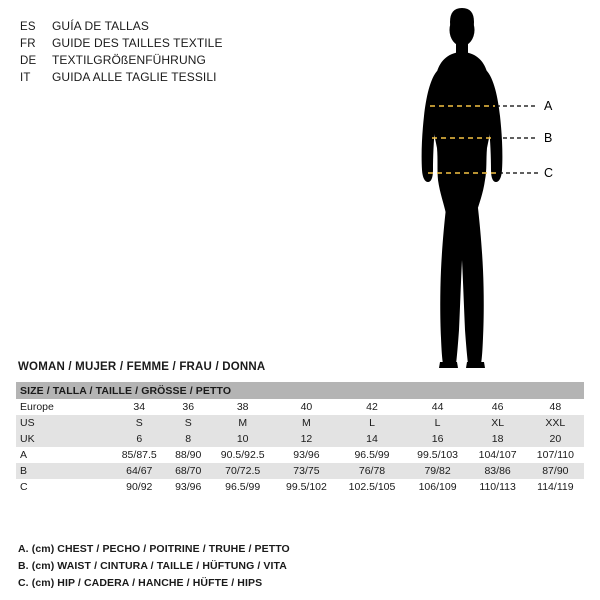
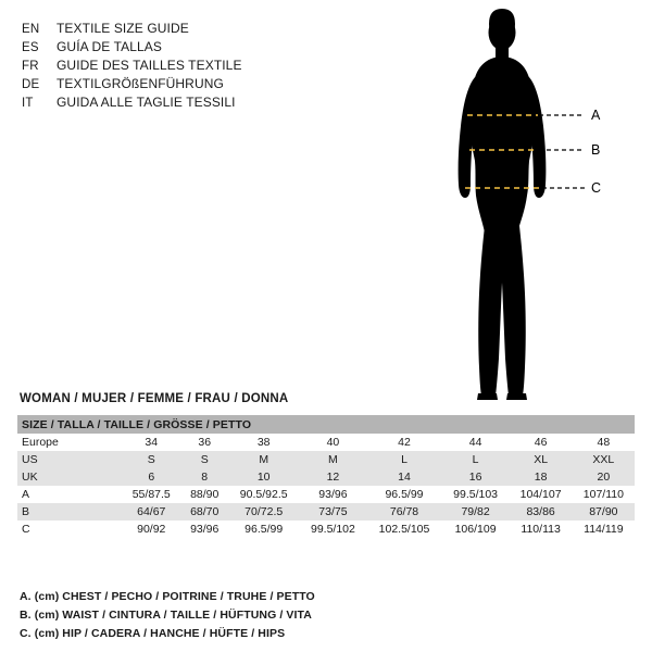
+ EN
+ TEXTILE SIZE GUIDE
  ES
  GUÍA DE TALLAS
  FR
  GUIDE DES TAILLES TEXTILE
  DE
  TEXTILGRÖßENFÜHRUNG
  IT
  GUIDA ALLE TAGLIE TESSILI
  A
  B
  C
  WOMAN / MUJER / FEMME / FRAU / DONNA
  SIZE / TALLA / TAILLE / GRÖSSE / PETTO
  Europe	34	36	38	40	42	44	46	48
  US	S	S	M	M	L	L	XL	XXL
  UK	6	8	10	12	14	16	18	20
- A	85/87.5	88/90	90.5/92.5	93/96	96.5/99	99.5/103	104/107	107/110
+ A	55/87.5	88/90	90.5/92.5	93/96	96.5/99	99.5/103	104/107	107/110
  B	64/67	68/70	70/72.5	73/75	76/78	79/82	83/86	87/90
  C	90/92	93/96	96.5/99	99.5/102	102.5/105	106/109	110/113	114/119
  A. (cm) CHEST / PECHO / POITRINE / TRUHE / PETTO
  B. (cm) WAIST / CINTURA / TAILLE / HÜFTUNG / VITA
  C. (cm) HIP / CADERA / HANCHE / HÜFTE / HIPS
